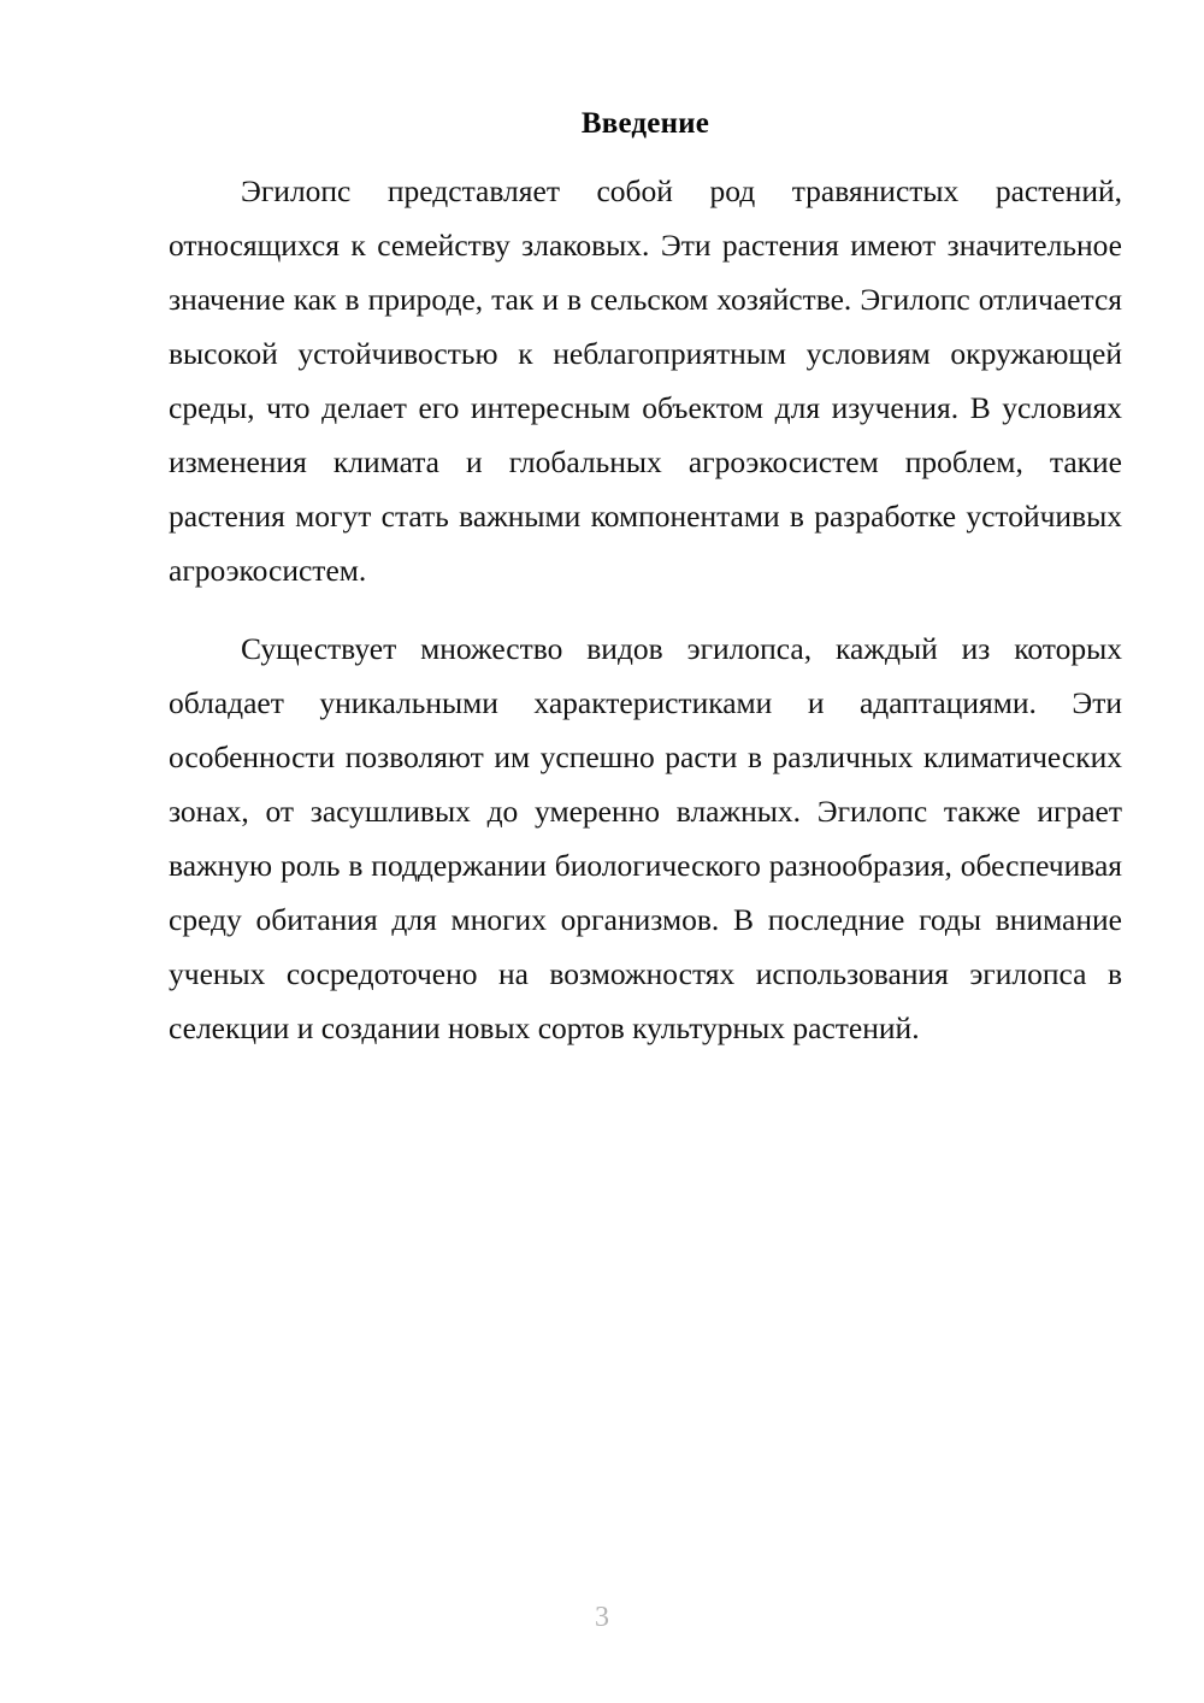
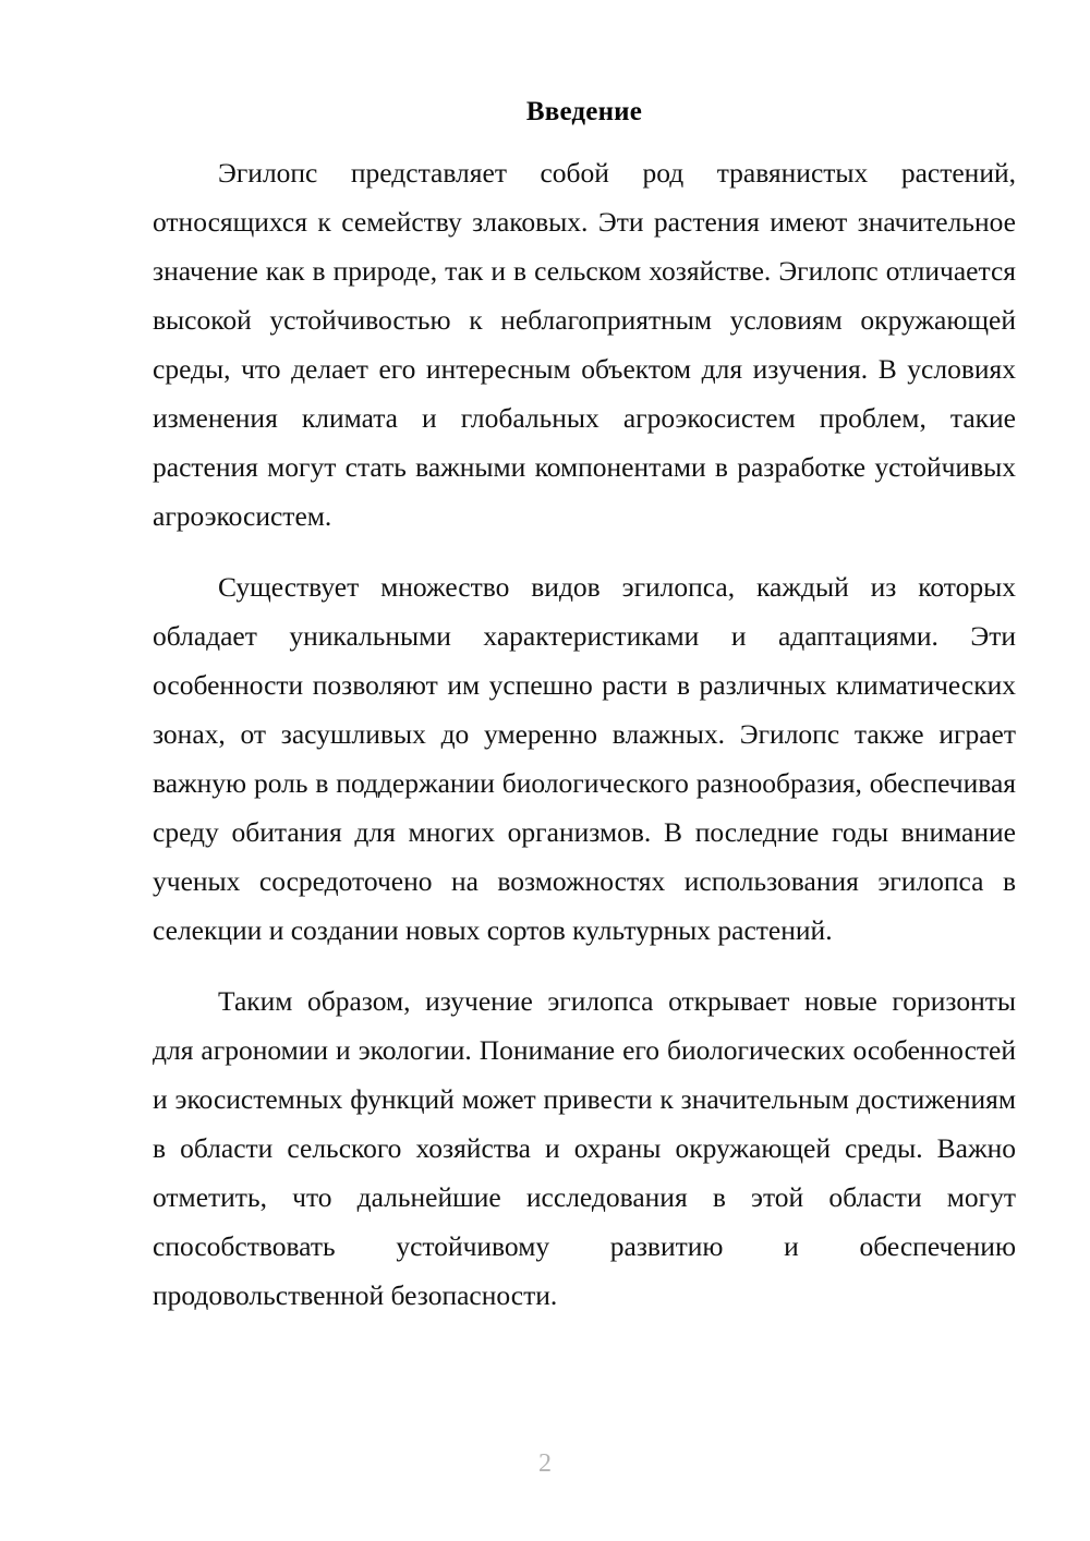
  Введение
  Эгилопс представляет собой род травянистых растений, относящихся к семейству злаковых. Эти растения имеют значительное значение как в природе, так и в сельском хозяйстве. Эгилопс отличается высокой устойчивостью к неблагоприятным условиям окружающей среды, что делает его интересным объектом для изучения. В условиях изменения климата и глобальных агроэкосистем проблем, такие растения могут стать важными компонентами в разработке устойчивых агроэкосистем.
  Существует множество видов эгилопса, каждый из которых обладает уникальными характеристиками и адаптациями. Эти особенности позволяют им успешно расти в различных климатических зонах, от засушливых до умеренно влажных. Эгилопс также играет важную роль в поддержании биологического разнообразия, обеспечивая среду обитания для многих организмов. В последние годы внимание ученых сосредоточено на возможностях использования эгилопса в селекции и создании новых сортов культурных растений.
+ Таким образом, изучение эгилопса открывает новые горизонты для агрономии и экологии. Понимание его биологических особенностей и экосистемных функций может привести к значительным достижениям в области сельского хозяйства и охраны окружающей среды. Важно отметить, что дальнейшие исследования в этой области могут способствовать устойчивому развитию и обеспечению продовольственной безопасности.
- 3
+ 2
